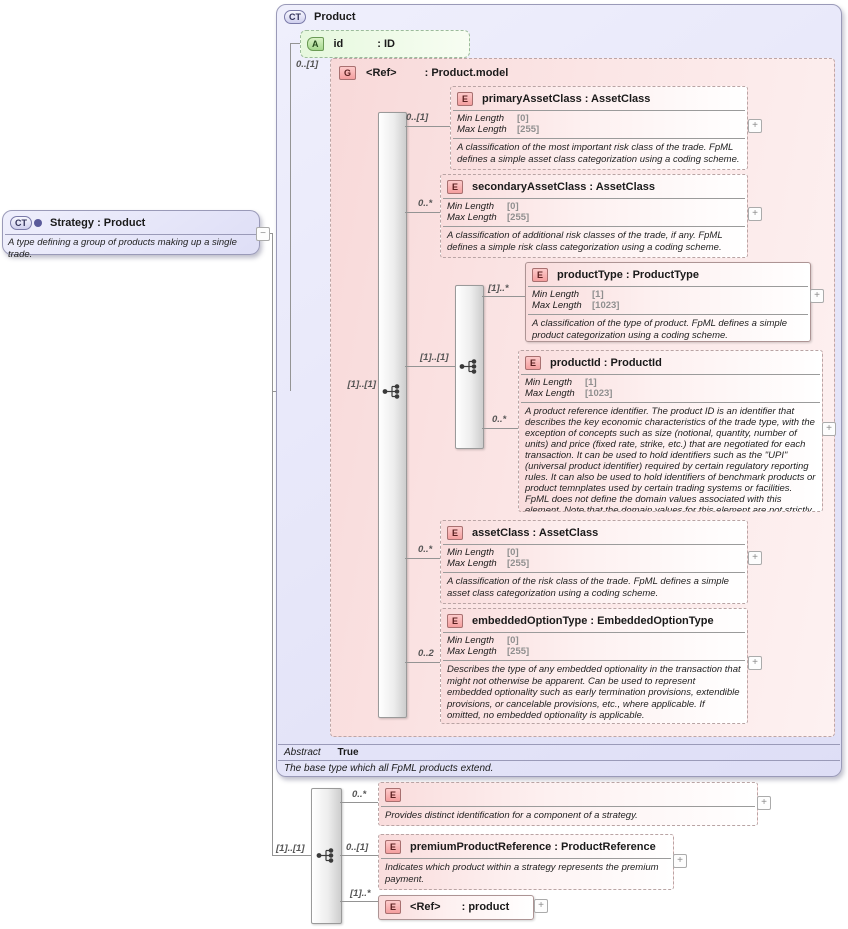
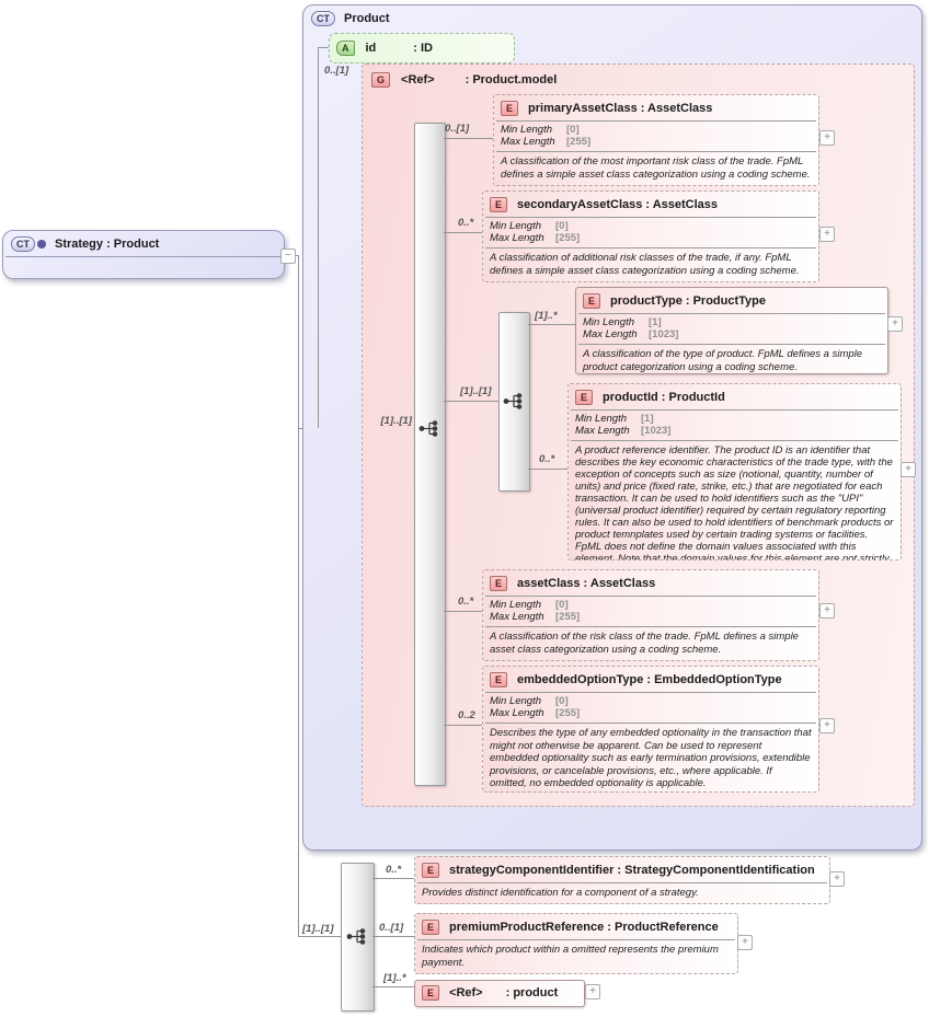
  CT
  Strategy : Product
- A type defining a group of products making up a single trade.
  −
  CT
  Product
- Abstract True
- The base type which all FpML products extend.
  A
  id
  : ID
  0..[1]
  G
  <Ref>
  : Product.model
  [1]..[1]
  [1]..[1]
  0..[1]
  0..*
  [1]..*
  0..*
  0..*
  0..2
  E
  primaryAssetClass : AssetClass
  Min Length
  [0]
  Max Length
  [255]
  A classification of the most important risk class of the trade. FpML defines a simple asset class categorization using a coding scheme.
  +
  E
  secondaryAssetClass : AssetClass
  Min Length
  [0]
  Max Length
  [255]
- A classification of additional risk classes of the trade, if any. FpML defines a simple risk class categorization using a coding scheme.
+ A classification of additional risk classes of the trade, if any. FpML defines a simple asset class categorization using a coding scheme.
  +
  E
  productType : ProductType
  Min Length
  [1]
  Max Length
  [1023]
  A classification of the type of product. FpML defines a simple product categorization using a coding scheme.
  +
  E
  productId : ProductId
  Min Length
  [1]
  Max Length
  [1023]
  A product reference identifier. The product ID is an identifier that describes the key economic characteristics of the trade type, with the exception of concepts such as size (notional, quantity, number of units) and price (fixed rate, strike, etc.) that are negotiated for each transaction. It can be used to hold identifiers such as the "UPI" (universal product identifier) required by certain regulatory reporting rules. It can also be used to hold identifiers of benchmark products or product temnplates used by certain trading systems or facilities. FpML does not define the domain values associated with this element. Note that the domain values for this element are not strictly
  +
  E
  assetClass : AssetClass
  Min Length
  [0]
  Max Length
  [255]
  A classification of the risk class of the trade. FpML defines a simple asset class categorization using a coding scheme.
  +
  E
  embeddedOptionType : EmbeddedOptionType
  Min Length
  [0]
  Max Length
  [255]
  Describes the type of any embedded optionality in the transaction that might not otherwise be apparent. Can be used to represent embedded optionality such as early termination provisions, extendible provisions, or cancelable provisions, etc., where applicable. If omitted, no embedded optionality is applicable.
  +
  [1]..[1]
  0..*
  0..[1]
  [1]..*
  E
+ strategyComponentIdentifier : StrategyComponentIdentification
  Provides distinct identification for a component of a strategy.
  +
  E
  premiumProductReference : ProductReference
- Indicates which product within a strategy represents the premium payment.
+ Indicates which product within a omitted represents the premium payment.
  +
  E
  <Ref>
  : product
  +
